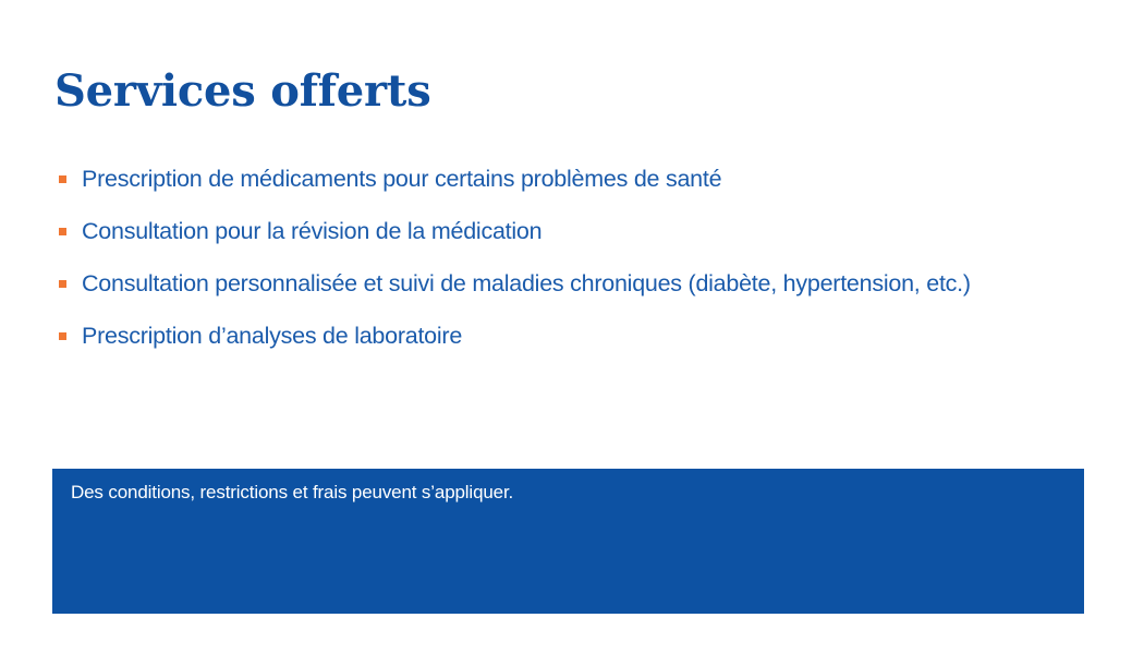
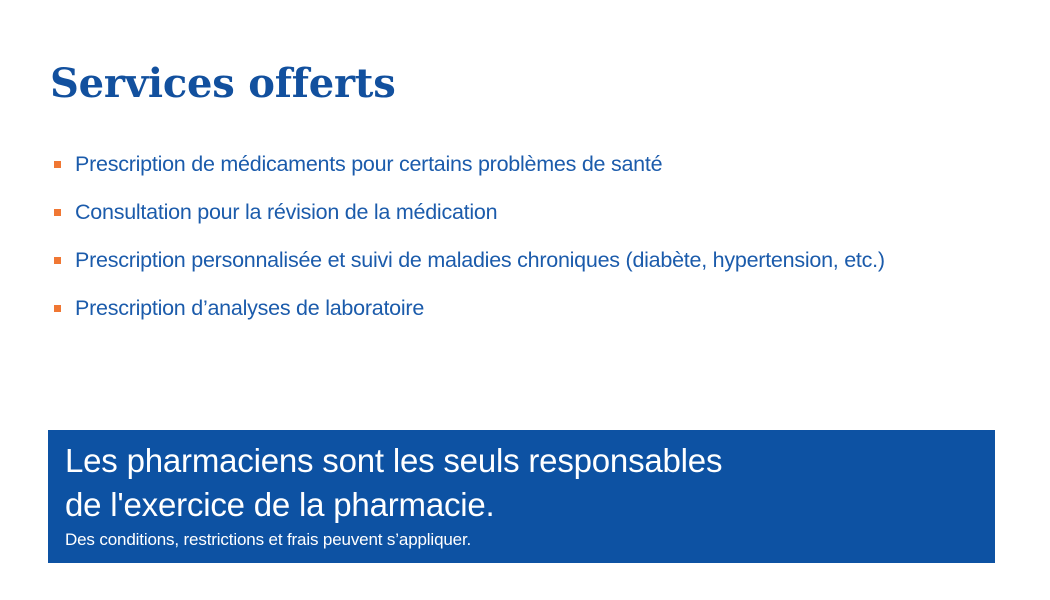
  Services offerts
  Prescription de médicaments pour certains problèmes de santé
  Consultation pour la révision de la médication
- Consultation personnalisée et suivi de maladies chroniques (diabète, hypertension, etc.)
+ Prescription personnalisée et suivi de maladies chroniques (diabète, hypertension, etc.)
  Prescription d’analyses de laboratoire
+ Les pharmaciens sont les seuls responsables
+ de l'exercice de la pharmacie.
  Des conditions, restrictions et frais peuvent s’appliquer.
